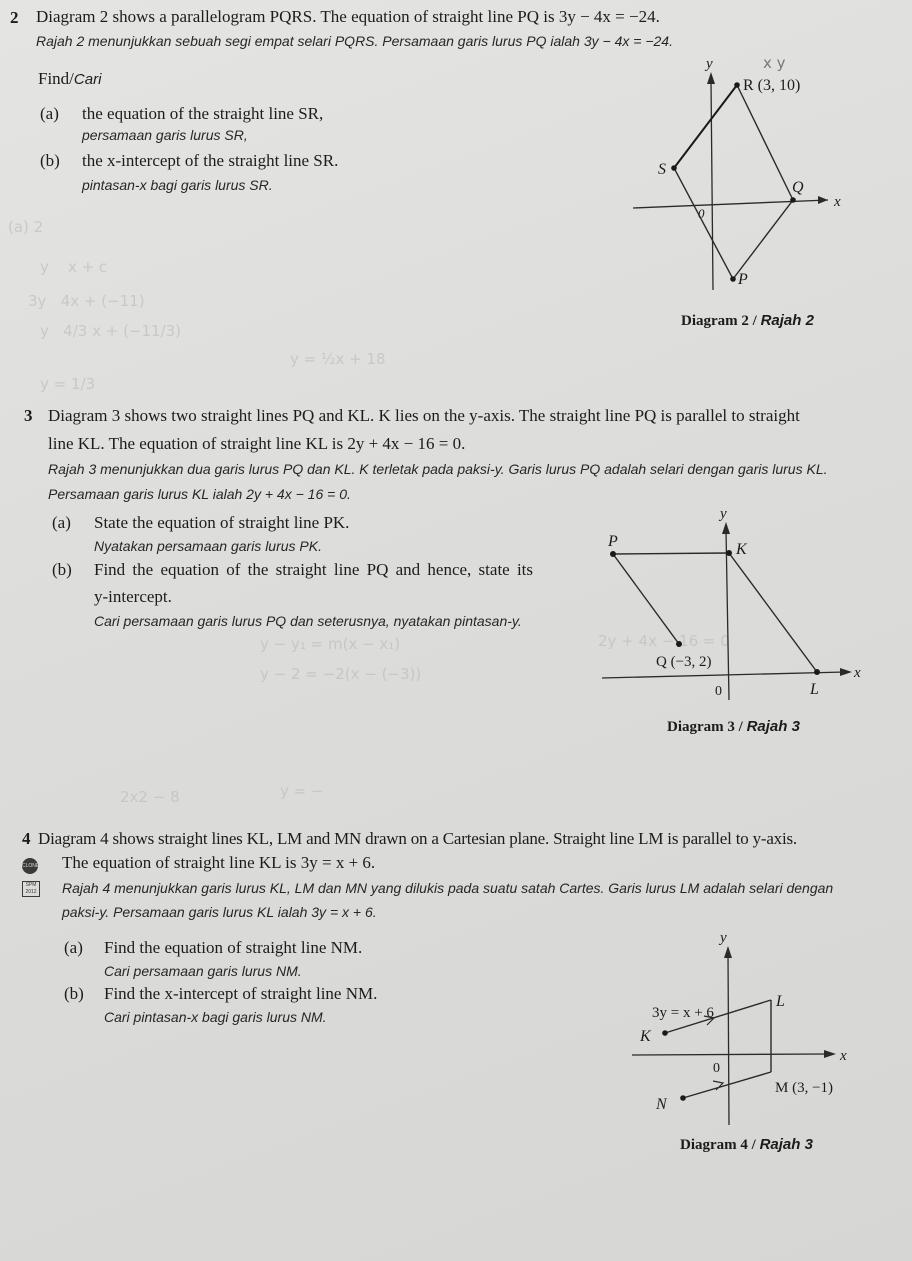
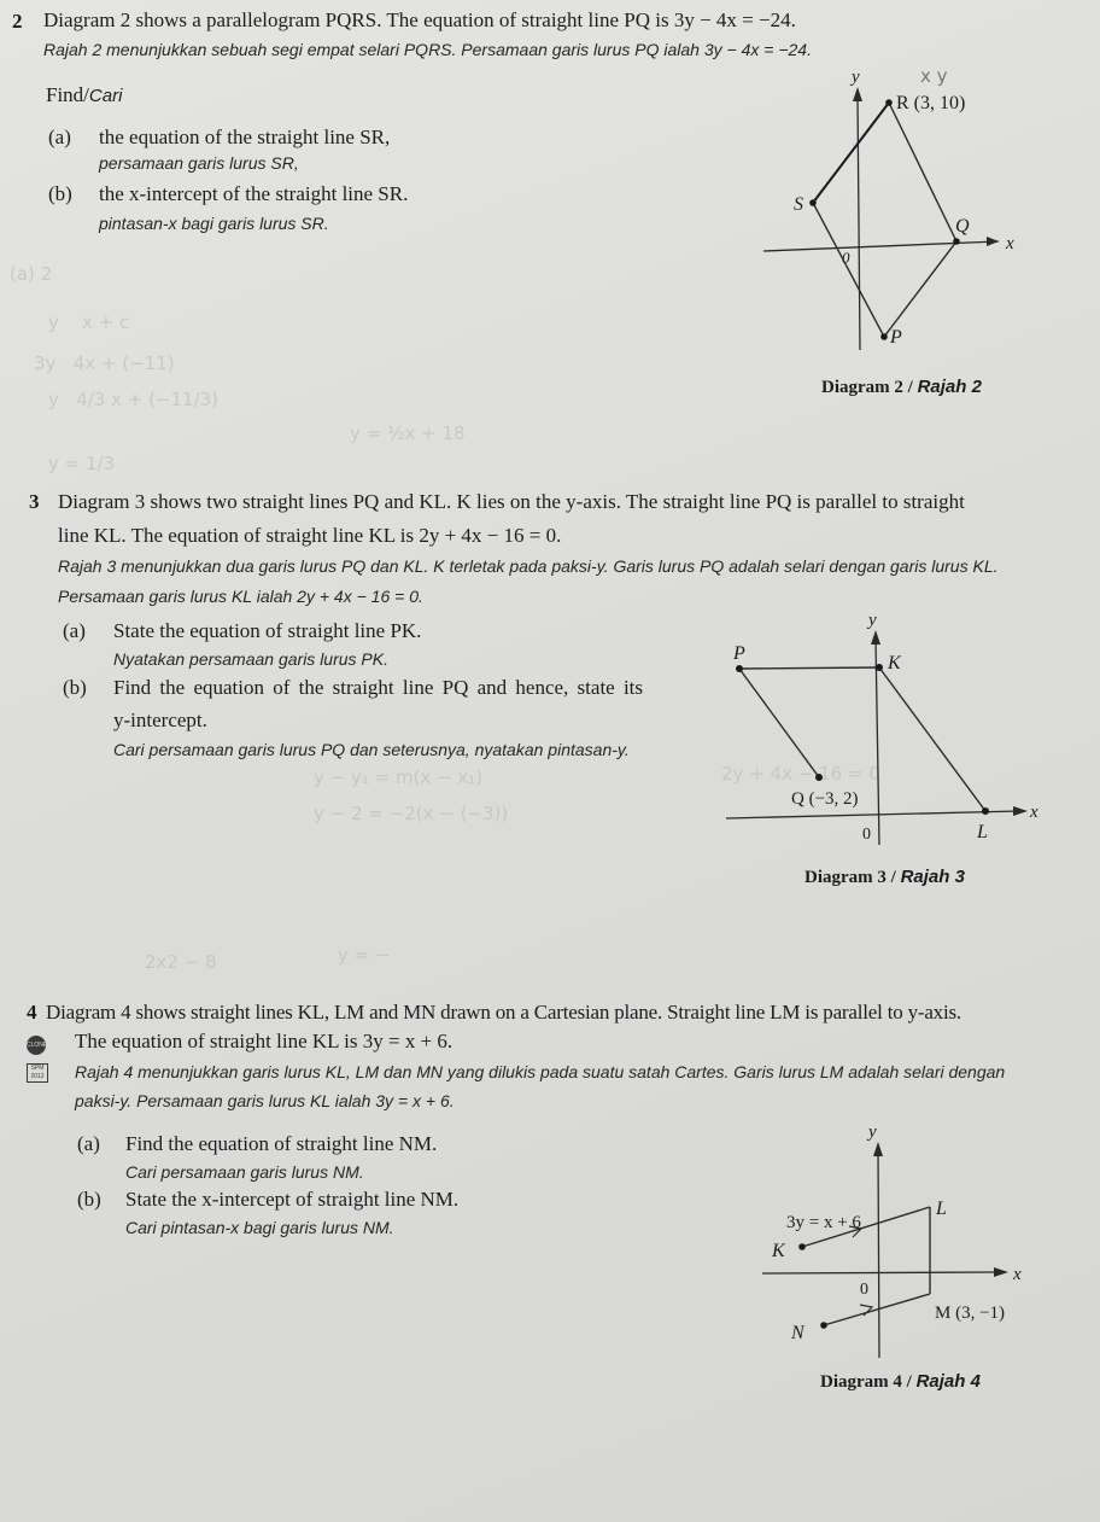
  (a) 2
  y x + c
  3y 4x + (−11)
  y 4/3 x + (−11/3)
  y = ½x + 18
  y = 1/3
  2y + 4x − 16 = 0
  2
  Diagram 2 shows a parallelogram PQRS. The equation of straight line PQ is 3y − 4x = −24.
  Rajah 2 menunjukkan sebuah segi empat selari PQRS. Persamaan garis lurus PQ ialah 3y − 4x = −24.
  Find/Cari
  (a)
  the equation of the straight line SR,
  persamaan garis lurus SR,
  (b)
  the x-intercept of the straight line SR.
  pintasan-x bagi garis lurus SR.
  y
  x
  0
  R (3, 10)
  S
  Q
  P
  x y
  Diagram 2 / Rajah 2
  3
  Diagram 3 shows two straight lines PQ and KL. K lies on the y-axis. The straight line PQ is parallel to straight
  line KL. The equation of straight line KL is 2y + 4x − 16 = 0.
  Rajah 3 menunjukkan dua garis lurus PQ dan KL. K terletak pada paksi-y. Garis lurus PQ adalah selari dengan garis lurus KL.
  Persamaan garis lurus KL ialah 2y + 4x − 16 = 0.
  (a)
  State the equation of straight line PK.
  Nyatakan persamaan garis lurus PK.
  (b)
  Find the equation of the straight line PQ and hence, state its
  y-intercept.
  Cari persamaan garis lurus PQ dan seterusnya, nyatakan pintasan-y.
  y
  x
  0
  P
  K
  Q (−3, 2)
  L
  Diagram 3 / Rajah 3
  4
  Diagram 4 shows straight lines KL, LM and MN drawn on a Cartesian plane. Straight line LM is parallel to y-axis.
  The equation of straight line KL is 3y = x + 6.
  Rajah 4 menunjukkan garis lurus KL, LM dan MN yang dilukis pada suatu satah Cartes. Garis lurus LM adalah selari dengan
  paksi-y. Persamaan garis lurus KL ialah 3y = x + 6.
  (a)
  Find the equation of straight line NM.
  Cari persamaan garis lurus NM.
  (b)
- Find the x-intercept of straight line NM.
+ State the x-intercept of straight line NM.
  Cari pintasan-x bagi garis lurus NM.
  y
  x
  0
  3y = x + 6
  L
  K
  M (3, −1)
  N
- Diagram 4 / Rajah 3
+ Diagram 4 / Rajah 4
